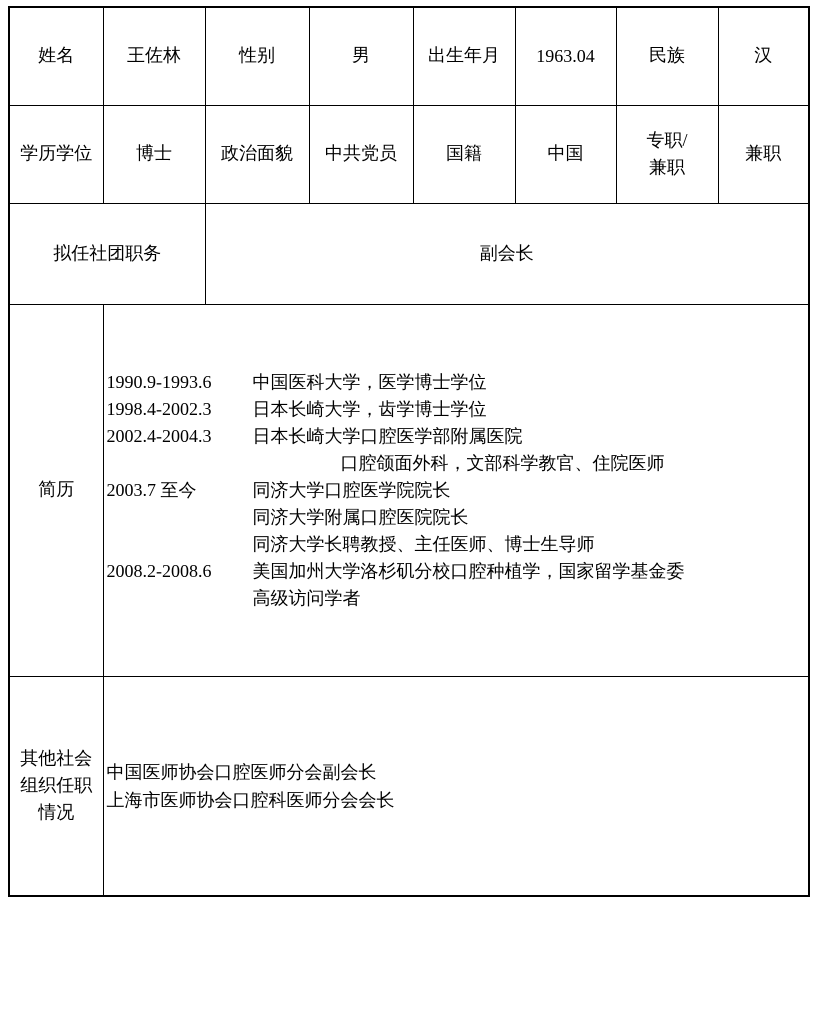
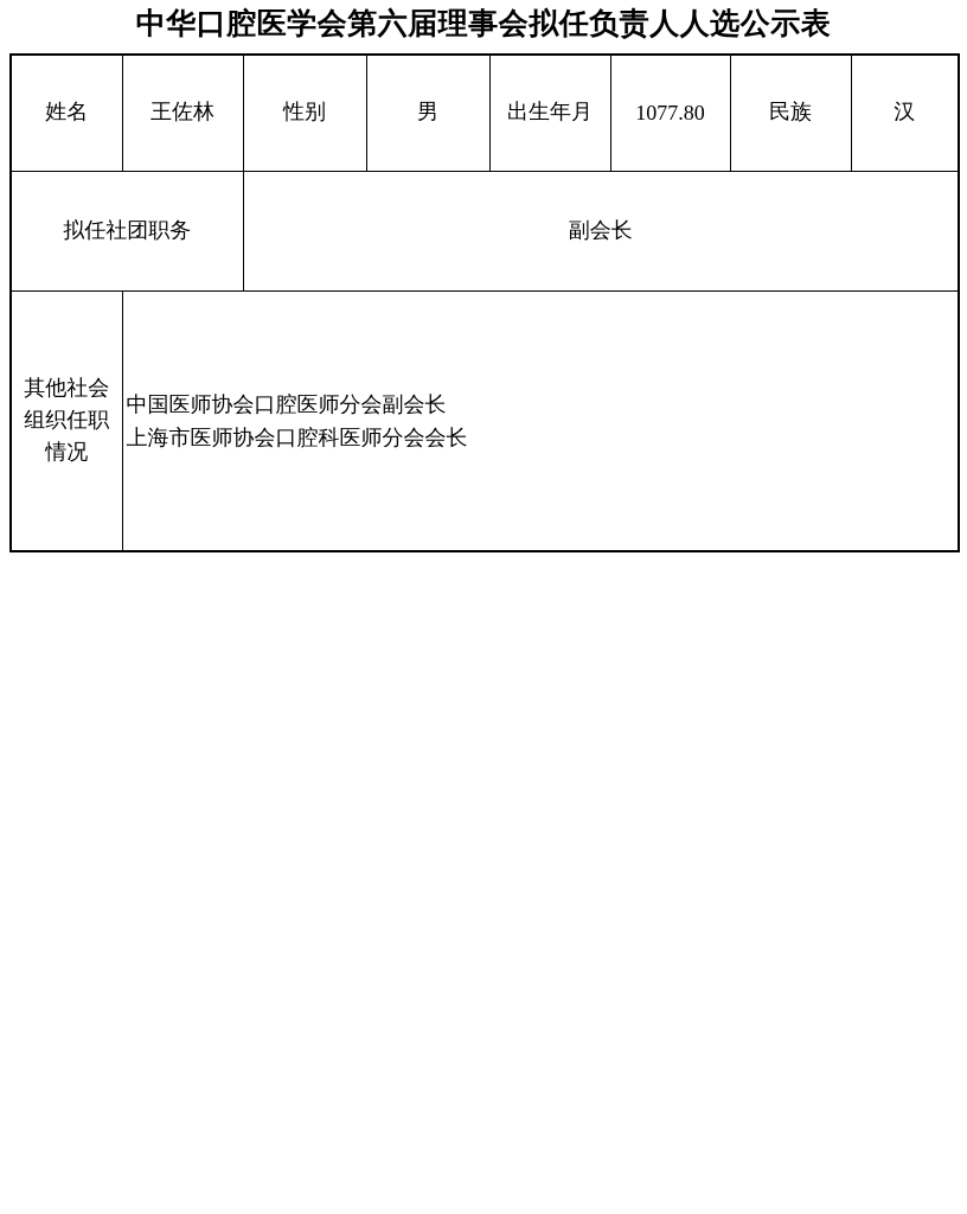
+ 中华口腔医学会第六届理事会拟任负责人人选公示表
- 姓名	王佐林	性别	男	出生年月	1963.04	民族	汉
+ 姓名	王佐林	性别	男	出生年月	1077.80	民族	汉
- 学历学位	博士	政治面貌	中共党员	国籍	中国	专职/ 兼职	兼职
  拟任社团职务	副会长
- 简历	1990.9-1993.6 中国医科大学，医学博士学位 1998.4-2002.3 日本长崎大学，齿学博士学位 2002.4-2004.3 日本长崎大学口腔医学部附属医院 口腔颌面外科，文部科学教官、住院医师 2003.7 至今 同济大学口腔医学院院长 同济大学附属口腔医院院长 同济大学长聘教授、主任医师、博士生导师 2008.2-2008.6 美国加州大学洛杉矶分校口腔种植学，国家留学基金委 高级访问学者
  其他社会 组织任职 情况	中国医师协会口腔医师分会副会长 上海市医师协会口腔科医师分会会长
